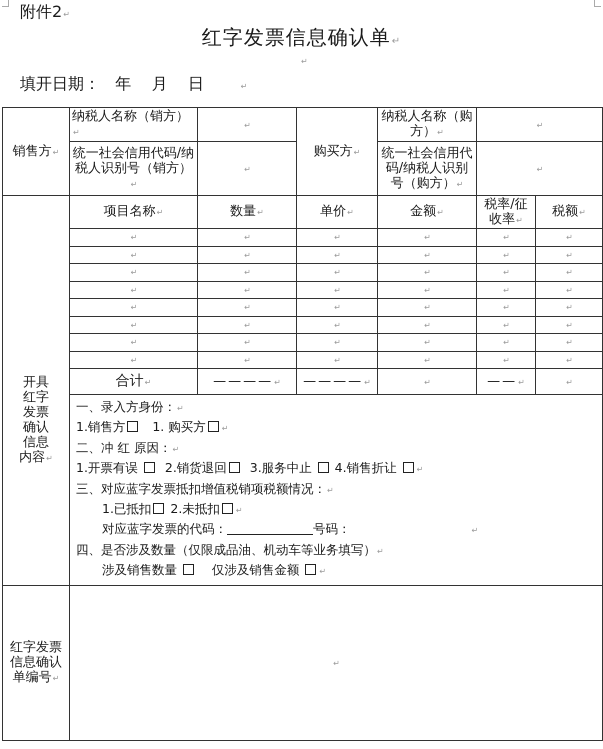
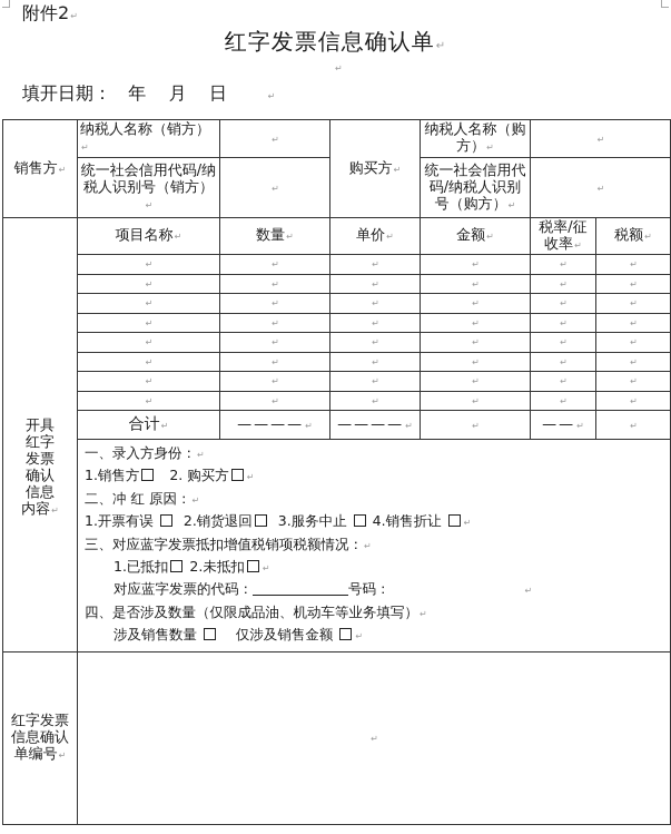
  附件2↵
  红字发票信息确认单↵
  ↵
  填开日期： 年 月 日 ↵
  销售方↵	纳税人名称（销方）↵	↵	购买方↵	纳税人名称（购方）↵	↵
  统一社会信用代码/纳税人识别号（销方）↵	↵	统一社会信用代码/纳税人识别号（购方）↵	↵
  开具红字发票确认信息内容↵	项目名称↵	数量↵	单价↵	金额↵	税率/征收率↵	税额↵
  ↵	↵	↵	↵	↵	↵
  ↵	↵	↵	↵	↵	↵
  ↵	↵	↵	↵	↵	↵
  ↵	↵	↵	↵	↵	↵
  ↵	↵	↵	↵	↵	↵
  ↵	↵	↵	↵	↵	↵
  ↵	↵	↵	↵	↵	↵
  ↵	↵	↵	↵	↵	↵
  合计↵	————↵	————↵	↵	——↵	↵
- 一、录入方身份：↵ 1.销售方 1. 购买方 ↵ 二、冲 红 原因：↵ 1.开票有误 2.销货退回 3.服务中止 4.销售折让 ↵ 三、对应蓝字发票抵扣增值税销项税额情况：↵ 1.已抵扣 2.未抵扣 ↵ 对应蓝字发票的代码： 号码： ↵ 四、是否涉及数量（仅限成品油、机动车等业务填写）↵ 涉及销售数量 仅涉及销售金额 ↵
+ 一、录入方身份：↵ 1.销售方 2. 购买方 ↵ 二、冲 红 原因：↵ 1.开票有误 2.销货退回 3.服务中止 4.销售折让 ↵ 三、对应蓝字发票抵扣增值税销项税额情况：↵ 1.已抵扣 2.未抵扣 ↵ 对应蓝字发票的代码： 号码： ↵ 四、是否涉及数量（仅限成品油、机动车等业务填写）↵ 涉及销售数量 仅涉及销售金额 ↵
  红字发票信息确认单编号↵	↵
